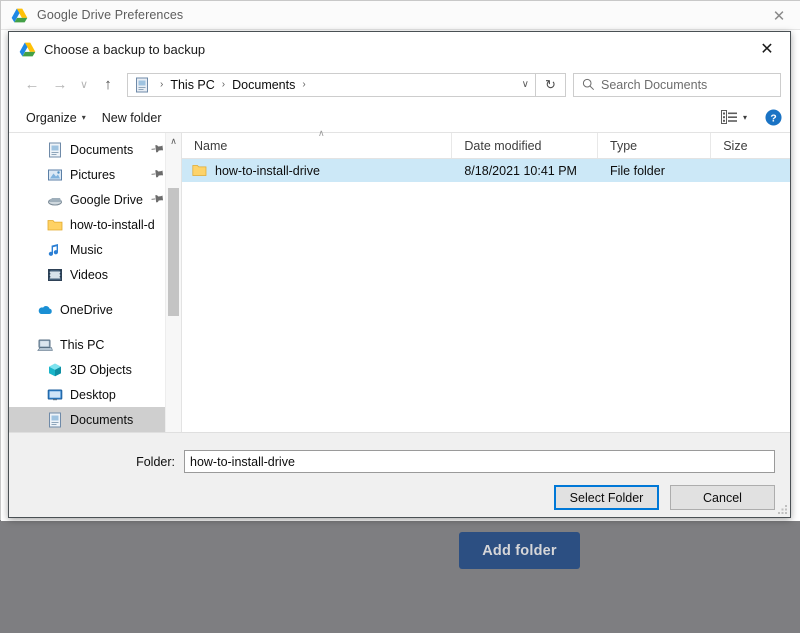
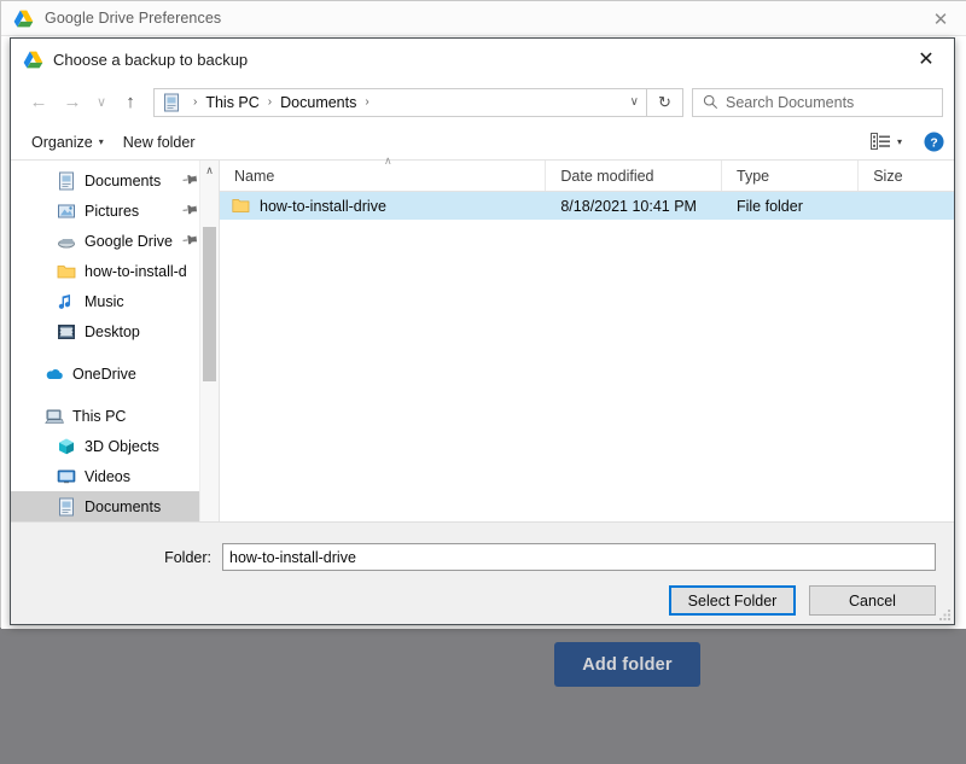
  Google Drive Preferences
  ✕
  Add folder
  Choose a backup to backup
  ✕
  ←
  →
  ∨
  ↑
  ›
  This PC
  ›
  Documents
  ›
  ∨
  ↻
  Search Documents
  Organize
  ▾
  New folder
  ▾
  ?
  Documents
  Pictures
  Google Drive
  how-to-install-d
  Music
- Videos
+ Desktop
  OneDrive
  This PC
  3D Objects
- Desktop
+ Videos
  Documents
  ∧
  Name
  Date modified
  Type
  Size
  ∧
  how-to-install-drive
  8/18/2021 10:41 PM
  File folder
  Folder:
  how-to-install-drive
  Select Folder
  Cancel
